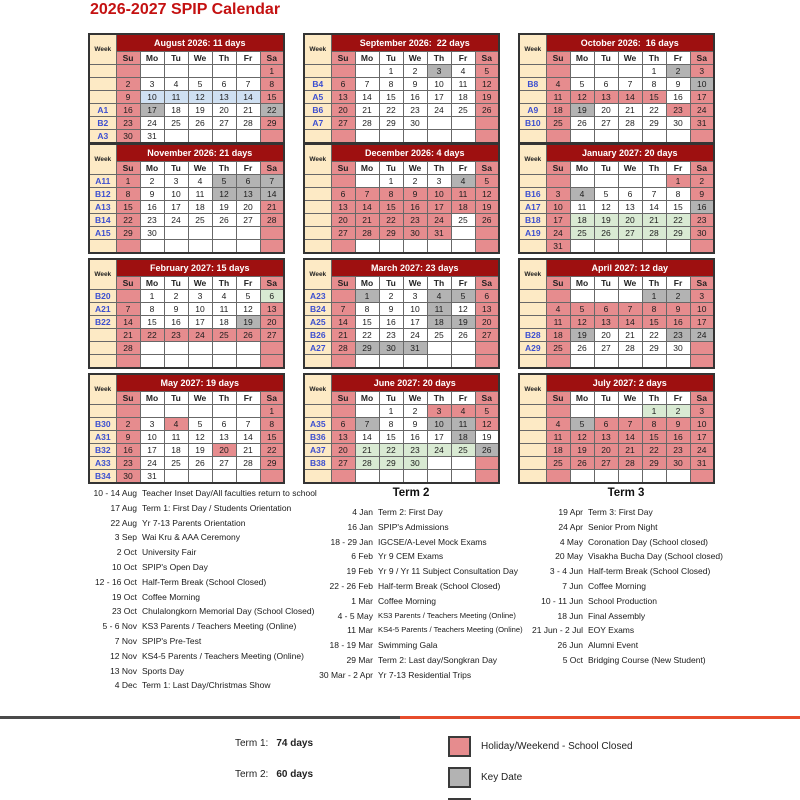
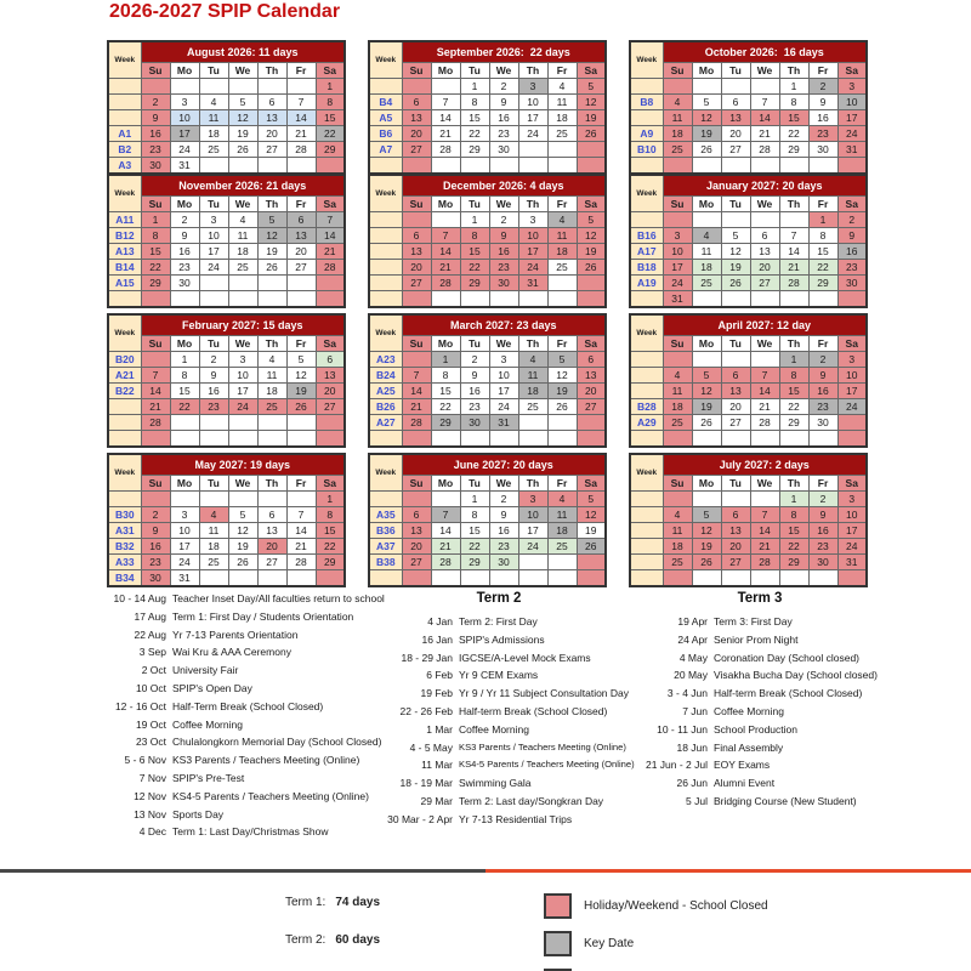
  2026-2027 SPIP Calendar
  	August 2026: 11 days
  Su	Mo	Tu	We	Th	Fr	Sa
  							1
  	2	3	4	5	6	7	8
  	9	10	11	12	13	14	15
  A1	16	17	18	19	20	21	22
  B2	23	24	25	26	27	28	29
  A3	30	31
  	September 2026: 22 days
  Su	Mo	Tu	We	Th	Fr	Sa
  			1	2	3	4	5
  B4	6	7	8	9	10	11	12
  A5	13	14	15	16	17	18	19
  B6	20	21	22	23	24	25	26
  A7	27	28	29	30
  	October 2026: 16 days
  Su	Mo	Tu	We	Th	Fr	Sa
  					1	2	3
  B8	4	5	6	7	8	9	10
  	11	12	13	14	15	16	17
  A9	18	19	20	21	22	23	24
  B10	25	26	27	28	29	30	31
  	November 2026: 21 days
  Su	Mo	Tu	We	Th	Fr	Sa
  A11	1	2	3	4	5	6	7
  B12	8	9	10	11	12	13	14
  A13	15	16	17	18	19	20	21
  B14	22	23	24	25	26	27	28
  A15	29	30
  	December 2026: 4 days
  Su	Mo	Tu	We	Th	Fr	Sa
  			1	2	3	4	5
  	6	7	8	9	10	11	12
  	13	14	15	16	17	18	19
  	20	21	22	23	24	25	26
  	27	28	29	30	31
  	January 2027: 20 days
  Su	Mo	Tu	We	Th	Fr	Sa
  						1	2
  B16	3	4	5	6	7	8	9
  A17	10	11	12	13	14	15	16
  B18	17	18	19	20	21	22	23
  A19	24	25	26	27	28	29	30
  	31
  	February 2027: 15 days
  Su	Mo	Tu	We	Th	Fr	Sa
  B20		1	2	3	4	5	6
  A21	7	8	9	10	11	12	13
  B22	14	15	16	17	18	19	20
  	21	22	23	24	25	26	27
  	28
  	March 2027: 23 days
  Su	Mo	Tu	We	Th	Fr	Sa
  A23		1	2	3	4	5	6
  B24	7	8	9	10	11	12	13
  A25	14	15	16	17	18	19	20
  B26	21	22	23	24	25	26	27
  A27	28	29	30	31
  	April 2027: 12 day
  Su	Mo	Tu	We	Th	Fr	Sa
  					1	2	3
  	4	5	6	7	8	9	10
  	11	12	13	14	15	16	17
  B28	18	19	20	21	22	23	24
  A29	25	26	27	28	29	30
  	May 2027: 19 days
  Su	Mo	Tu	We	Th	Fr	Sa
  							1
  B30	2	3	4	5	6	7	8
  A31	9	10	11	12	13	14	15
  B32	16	17	18	19	20	21	22
  A33	23	24	25	26	27	28	29
  B34	30	31
  	June 2027: 20 days
  Su	Mo	Tu	We	Th	Fr	Sa
  			1	2	3	4	5
  A35	6	7	8	9	10	11	12
  B36	13	14	15	16	17	18	19
  A37	20	21	22	23	24	25	26
  B38	27	28	29	30
  	July 2027: 2 days
  Su	Mo	Tu	We	Th	Fr	Sa
  					1	2	3
  	4	5	6	7	8	9	10
  	11	12	13	14	15	16	17
  	18	19	20	21	22	23	24
  	25	26	27	28	29	30	31
  10 - 14 Aug
  Teacher Inset Day/All faculties return to school
  17 Aug
  Term 1: First Day / Students Orientation
  22 Aug
  Yr 7-13 Parents Orientation
  3 Sep
  Wai Kru & AAA Ceremony
  2 Oct
  University Fair
  10 Oct
  SPIP's Open Day
  12 - 16 Oct
  Half-Term Break (School Closed)
  19 Oct
  Coffee Morning
  23 Oct
  Chulalongkorn Memorial Day (School Closed)
  5 - 6 Nov
  KS3 Parents / Teachers Meeting (Online)
  7 Nov
  SPIP's Pre-Test
  12 Nov
  KS4-5 Parents / Teachers Meeting (Online)
  13 Nov
  Sports Day
  4 Dec
  Term 1: Last Day/Christmas Show
  Term 2
  4 Jan
  Term 2: First Day
  16 Jan
  SPIP's Admissions
  18 - 29 Jan
  IGCSE/A-Level Mock Exams
  6 Feb
  Yr 9 CEM Exams
  19 Feb
  Yr 9 / Yr 11 Subject Consultation Day
  22 - 26 Feb
  Half-term Break (School Closed)
  1 Mar
  Coffee Morning
  4 - 5 May
  KS3 Parents / Teachers Meeting (Online)
  11 Mar
  KS4-5 Parents / Teachers Meeting (Online)
  18 - 19 Mar
  Swimming Gala
  29 Mar
  Term 2: Last day/Songkran Day
  30 Mar - 2 Apr
  Yr 7-13 Residential Trips
  Term 3
  19 Apr
  Term 3: First Day
  24 Apr
  Senior Prom Night
  4 May
  Coronation Day (School closed)
  20 May
  Visakha Bucha Day (School closed)
  3 - 4 Jun
  Half-term Break (School Closed)
  7 Jun
  Coffee Morning
  10 - 11 Jun
  School Production
  18 Jun
  Final Assembly
  21 Jun - 2 Jul
  EOY Exams
  26 Jun
  Alumni Event
- 5 Oct
+ 5 Jul
  Bridging Course (New Student)
  Term 1:
  74 days
  Term 2:
  60 days
  Holiday/Weekend - School Closed
  Key Date
